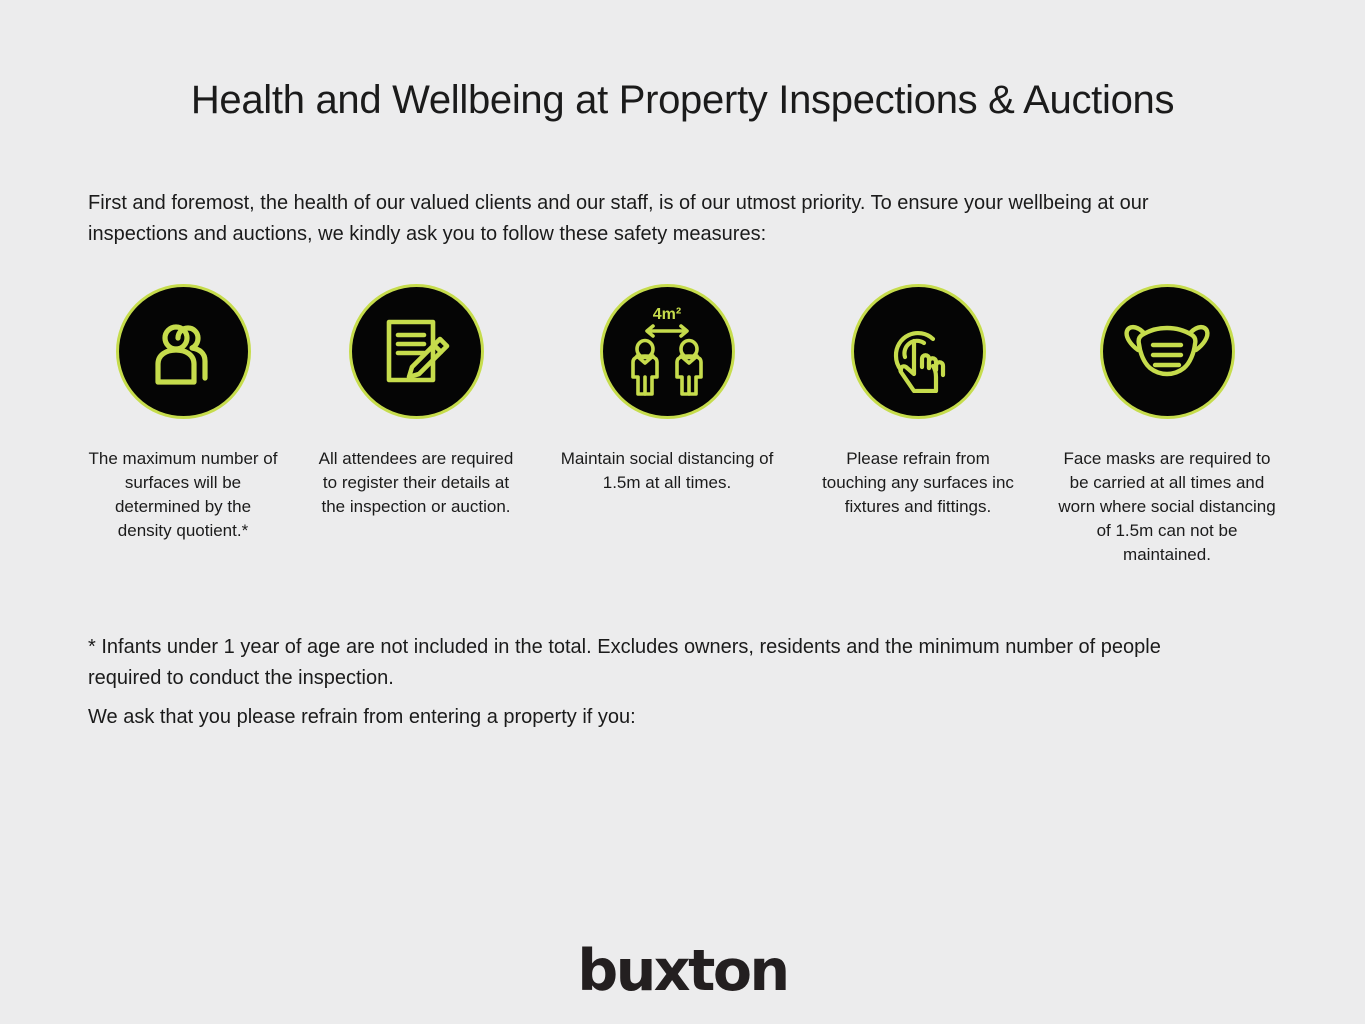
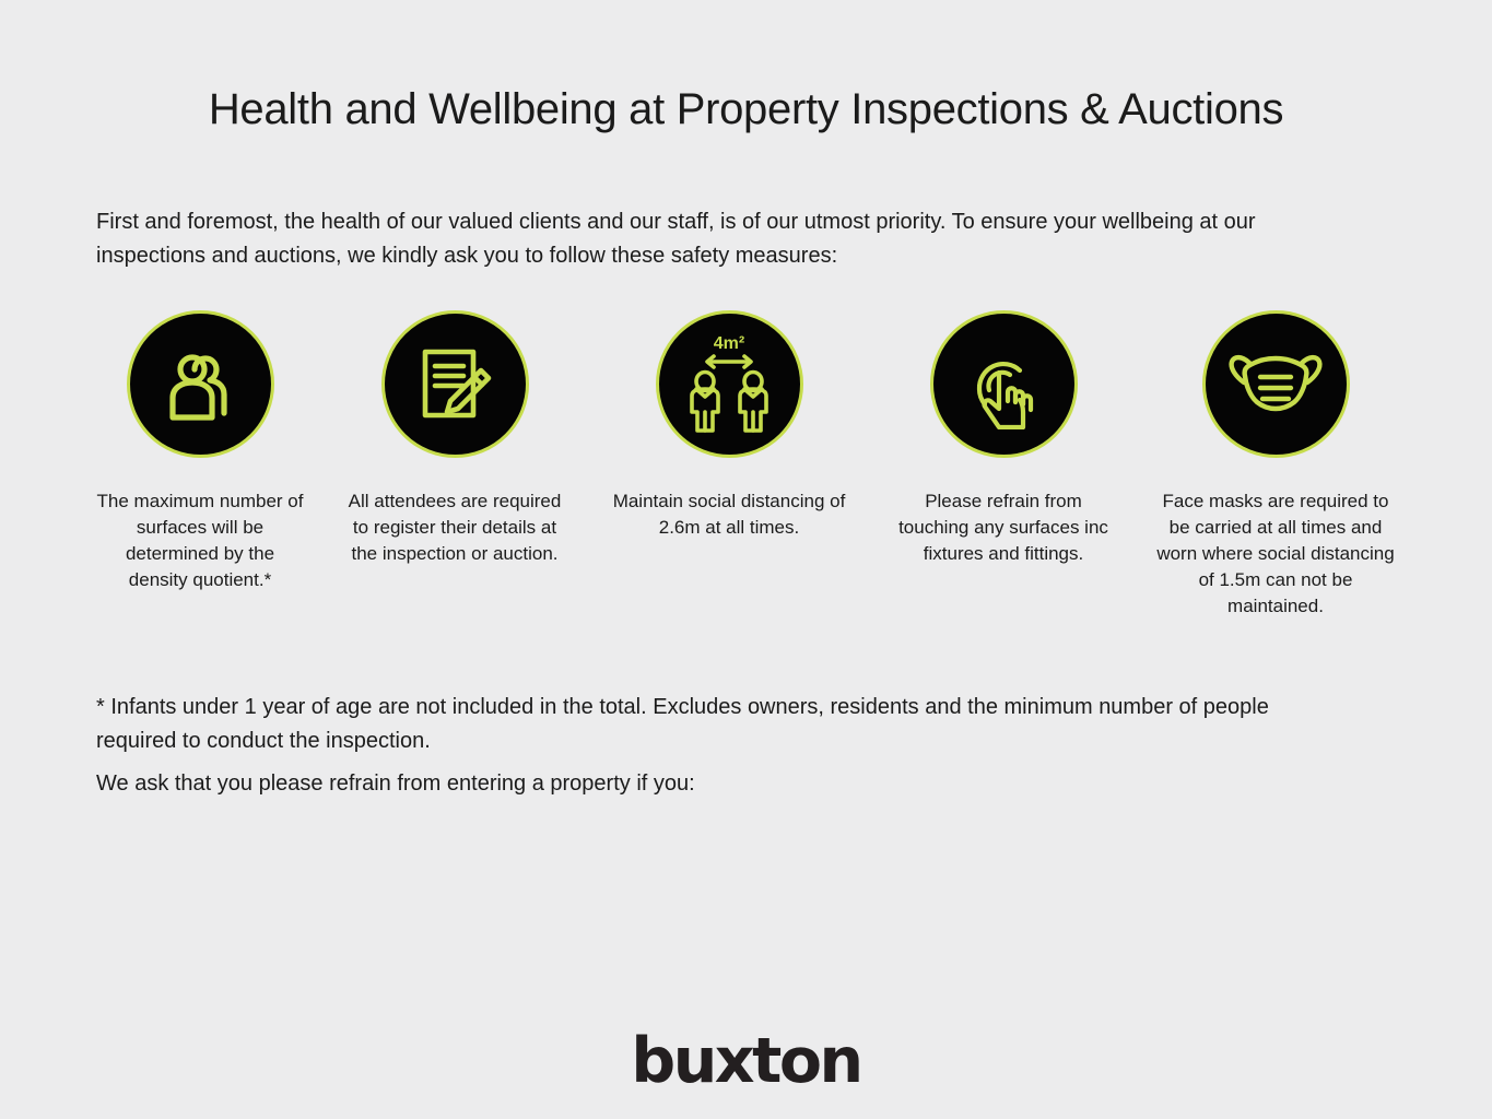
  Health and Wellbeing at Property Inspections & Auctions
  First and foremost, the health of our valued clients and our staff, is of our utmost priority. To ensure your wellbeing at our inspections and auctions, we kindly ask you to follow these safety measures:
  The maximum number of surfaces will be determined by the density quotient.*
  All attendees are required to register their details at the inspection or auction.
  4m²
- Maintain social distancing of 1.5m at all times.
+ Maintain social distancing of 2.6m at all times.
  Please refrain from touching any surfaces inc fixtures and fittings.
  Face masks are required to be carried at all times and worn where social distancing of 1.5m can not be maintained.
  * Infants under 1 year of age are not included in the total. Excludes owners, residents and the minimum number of people required to conduct the inspection.
  We ask that you please refrain from entering a property if you:
  buxton
